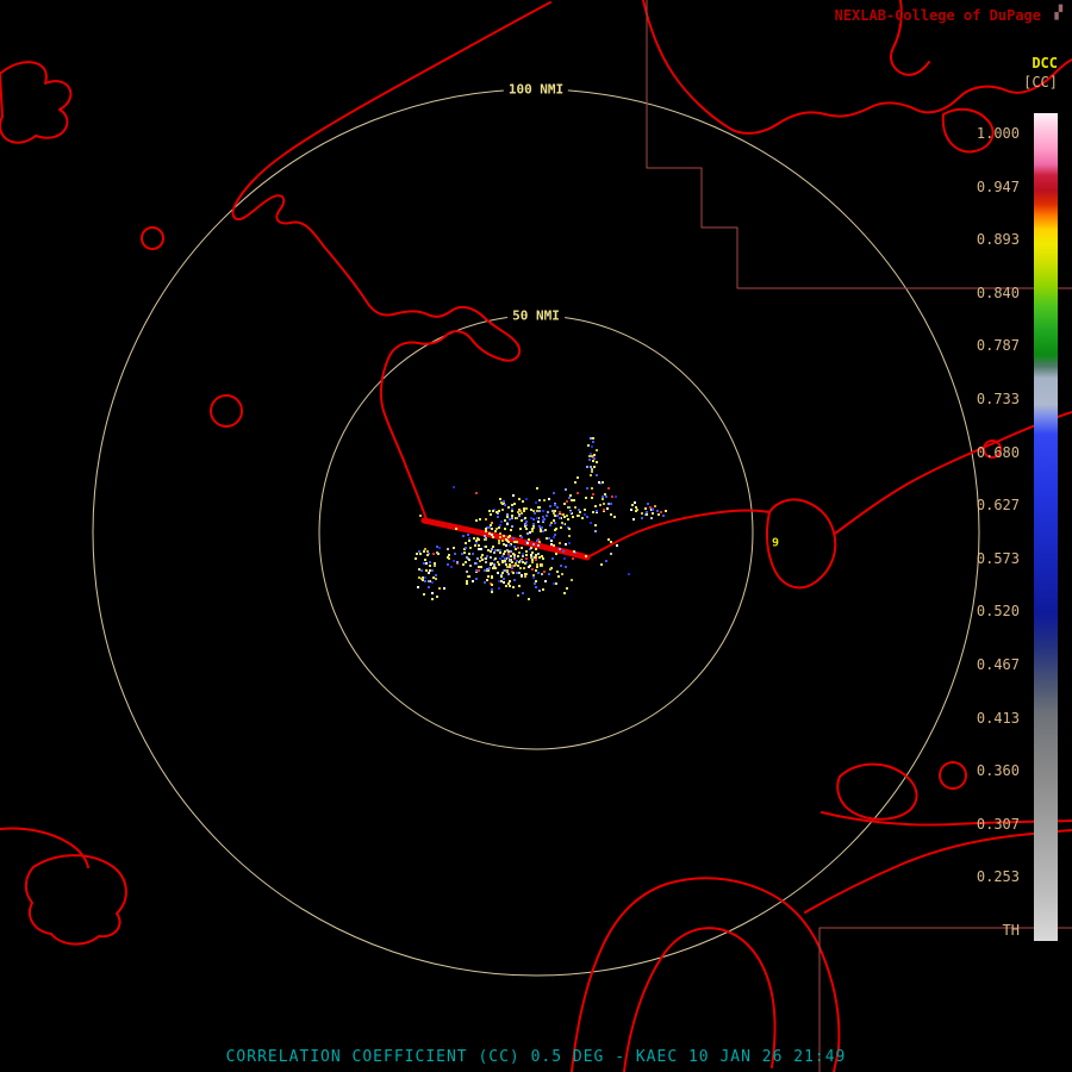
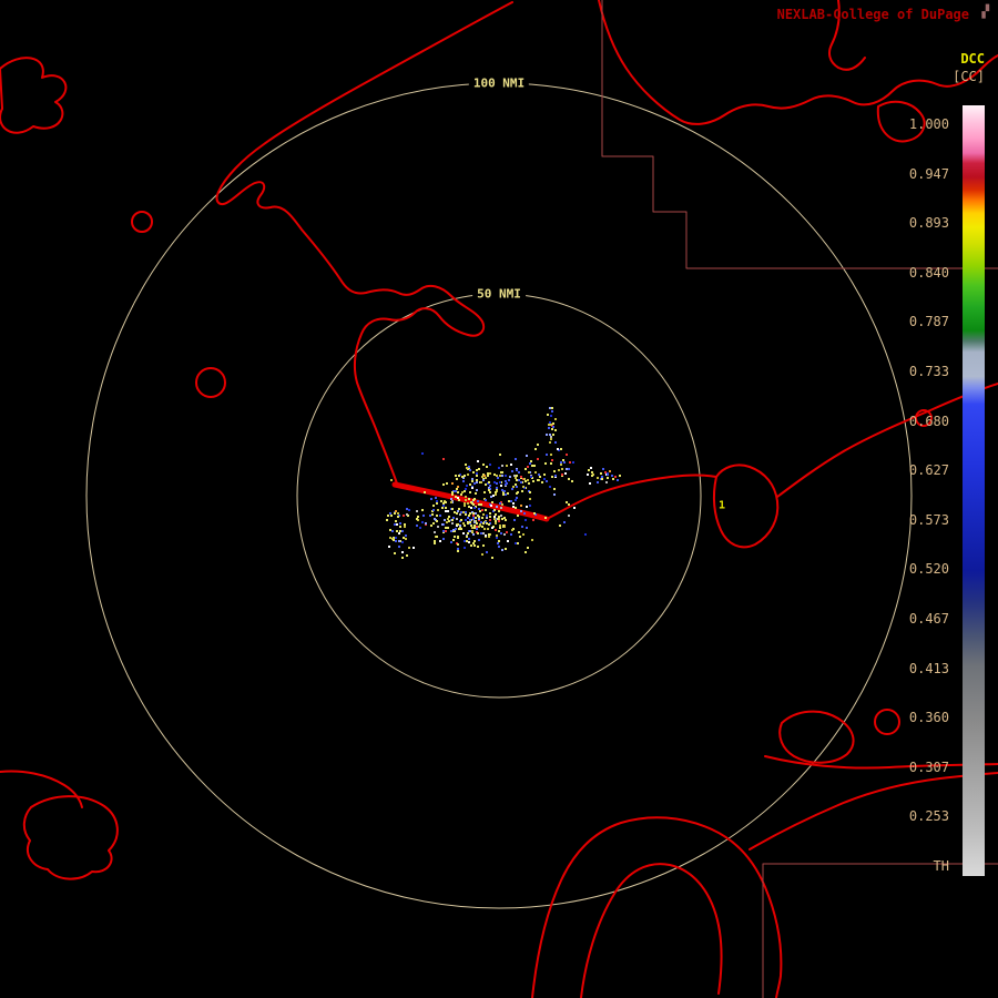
  NEXLAB-College of DuPage
  ▞
  DCC
  [CC]
  1.000
  0.947
  0.893
  0.840
  0.787
  0.733
  0.680
  0.627
  0.573
  0.520
  0.467
  0.413
  0.360
  0.307
  0.253
  TH
  100 NMI
  50 NMI
- 9
+ 1
- CORRELATION COEFFICIENT (CC) 0.5 DEG - KAEC 10 JAN 26 21:49
